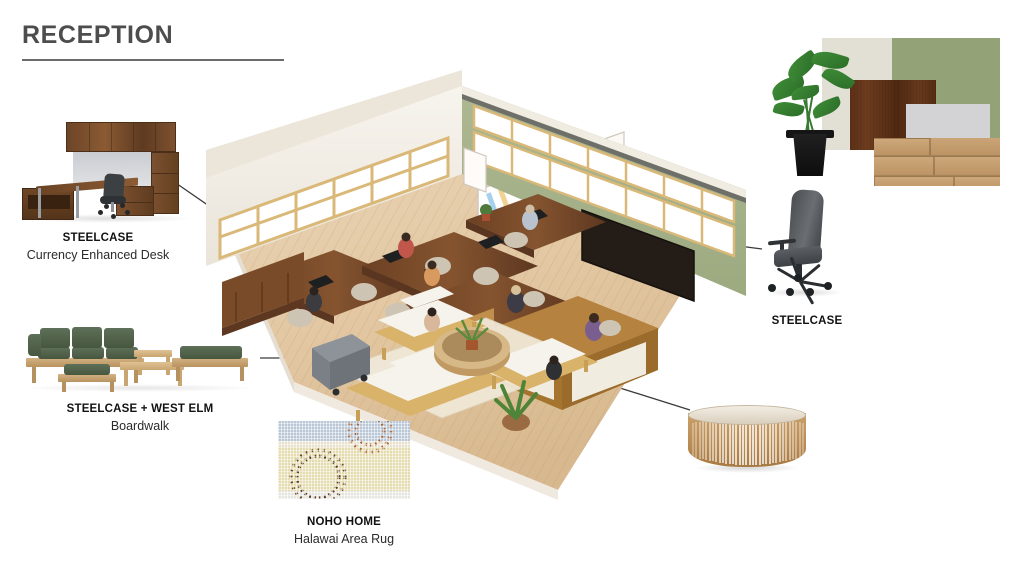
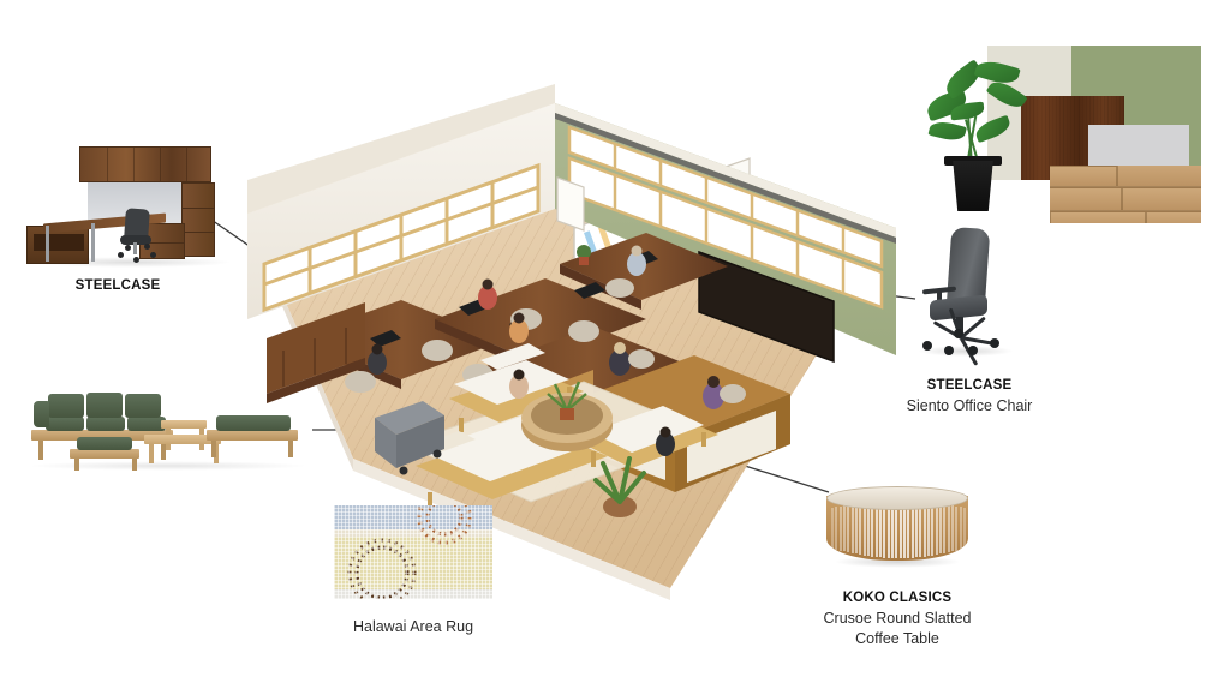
- RECEPTION
  STEELCASE
- Currency Enhanced Desk
- STEELCASE + WEST ELM
- Boardwalk
- NOHO HOME
  Halawai Area Rug
  STEELCASE
+ Siento Office Chair
+ KOKO CLASICS
+ Crusoe Round Slatted
+ Coffee Table
